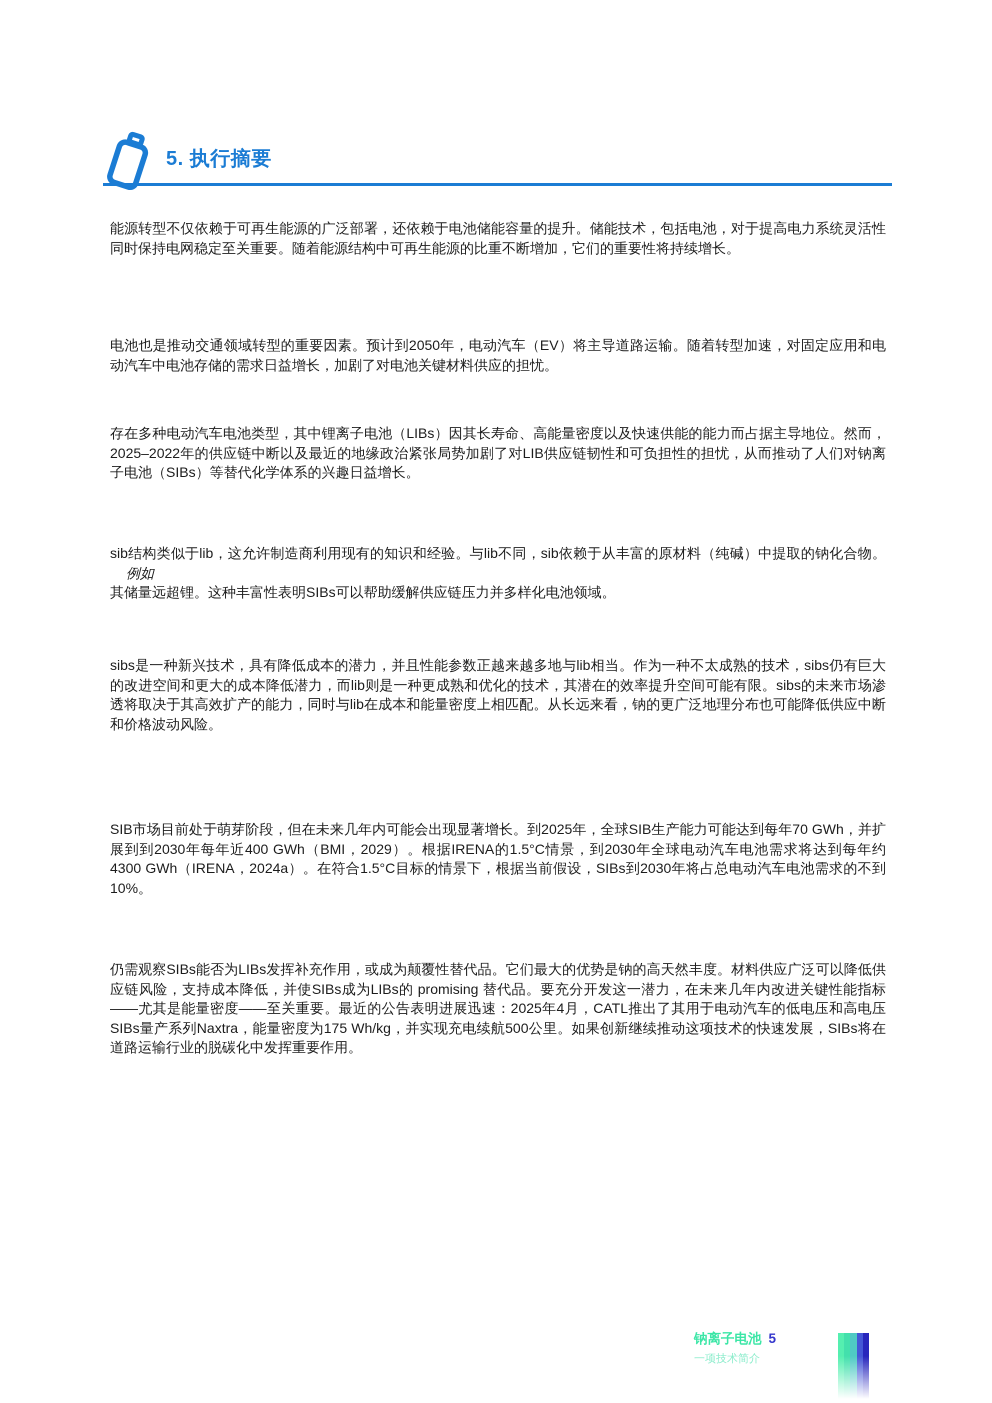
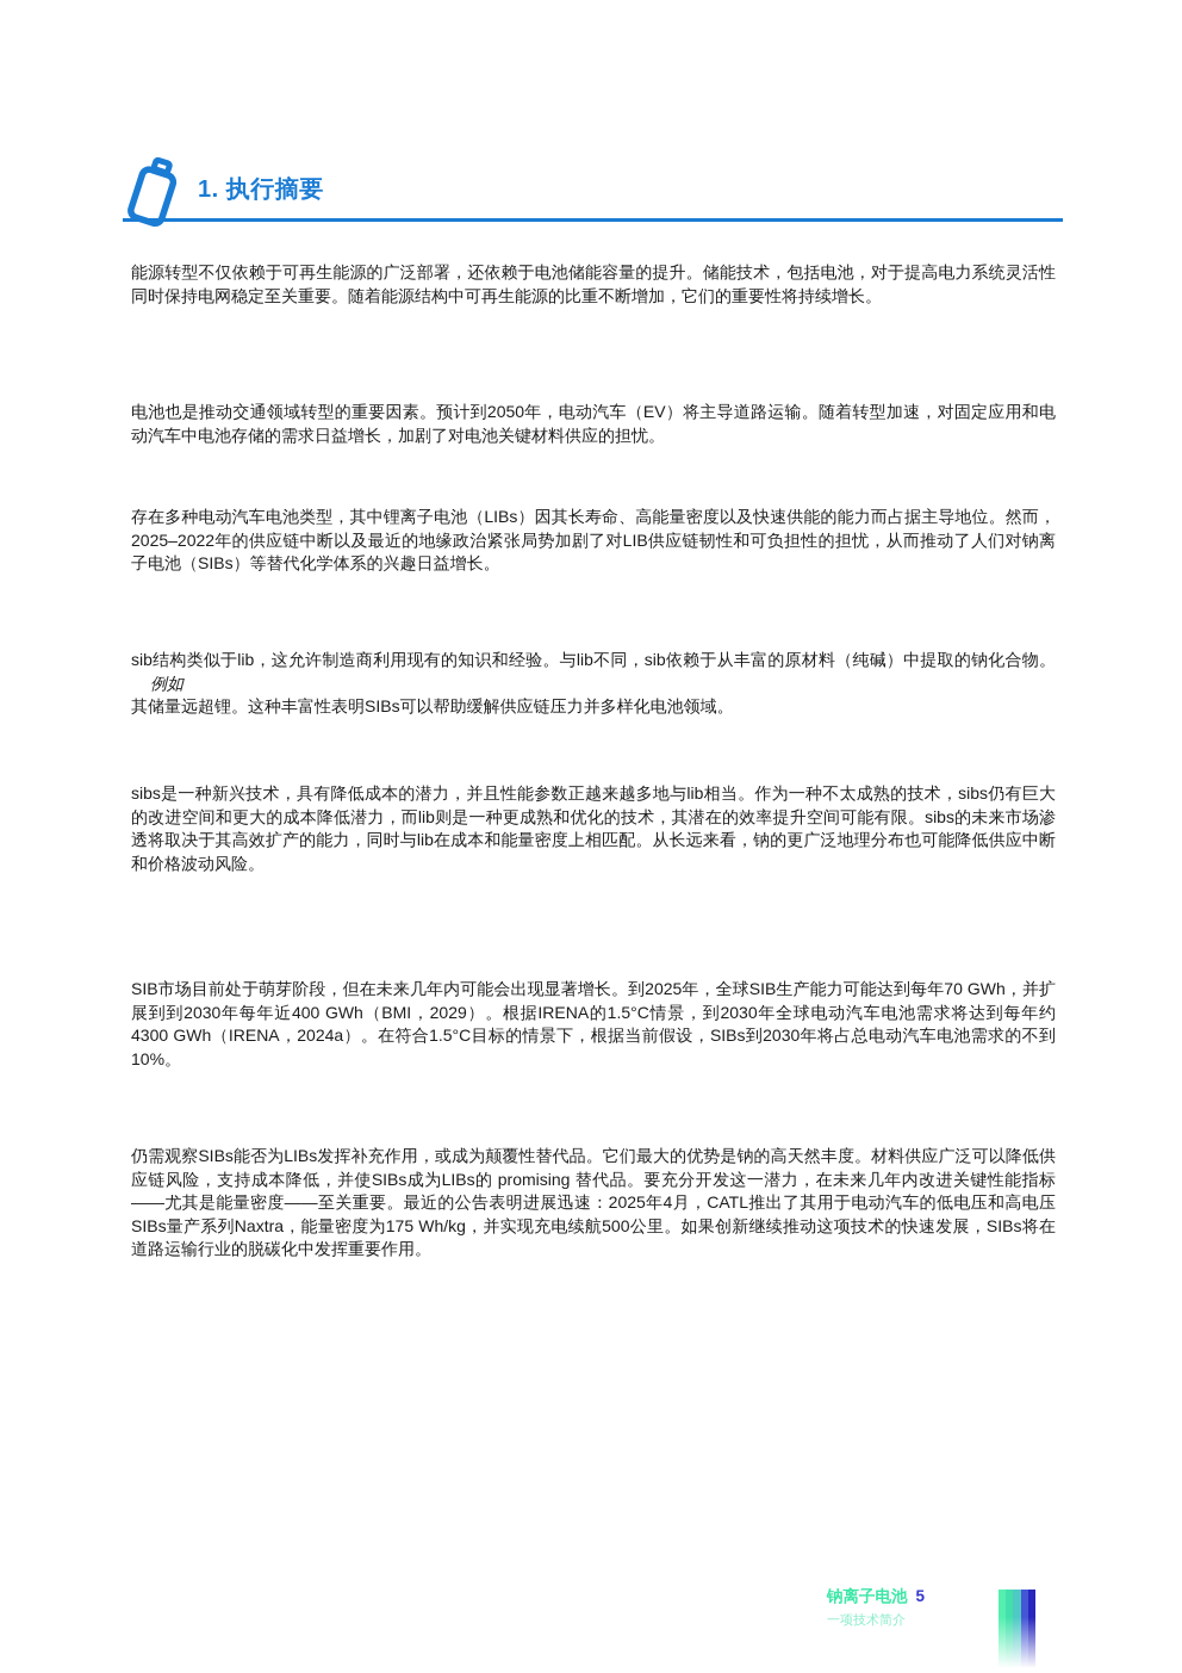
- 5. 执行摘要
+ 1. 执行摘要
  能源转型不仅依赖于可再生能源的广泛部署，还依赖于电池储能容量的提升。储能技术，包括电池，对于提高电力系统灵活性同时保持电网稳定至关重要。随着能源结构中可再生能源的比重不断增加，它们的重要性将持续增长。
  电池也是推动交通领域转型的重要因素。预计到2050年，电动汽车（EV）将主导道路运输。随着转型加速，对固定应用和电动汽车中电池存储的需求日益增长，加剧了对电池关键材料供应的担忧。
  存在多种电动汽车电池类型，其中锂离子电池（LIBs）因其长寿命、高能量密度以及快速供能的能力而占据主导地位。然而，2025–2022年的供应链中断以及最近的地缘政治紧张局势加剧了对LIB供应链韧性和可负担性的担忧，从而推动了人们对钠离子电池（SIBs）等替代化学体系的兴趣日益增长。
  sib结构类似于lib，这允许制造商利用现有的知识和经验。与lib不同，sib依赖于从丰富的原材料（纯碱）中提取的钠化合物。例如
  其储量远超锂。这种丰富性表明SIBs可以帮助缓解供应链压力并多样化电池领域。
  sibs是一种新兴技术，具有降低成本的潜力，并且性能参数正越来越多地与lib相当。作为一种不太成熟的技术，sibs仍有巨大的改进空间和更大的成本降低潜力，而lib则是一种更成熟和优化的技术，其潜在的效率提升空间可能有限。sibs的未来市场渗透将取决于其高效扩产的能力，同时与lib在成本和能量密度上相匹配。从长远来看，钠的更广泛地理分布也可能降低供应中断和价格波动风险。
  SIB市场目前处于萌芽阶段，但在未来几年内可能会出现显著增长。到2025年，全球SIB生产能力可能达到每年70 GWh，并扩展到到2030年每年近400 GWh（BMI，2029）。根据IRENA的1.5°C情景，到2030年全球电动汽车电池需求将达到每年约4300 GWh（IRENA，2024a）。在符合1.5°C目标的情景下，根据当前假设，SIBs到2030年将占总电动汽车电池需求的不到10%。
  仍需观察SIBs能否为LIBs发挥补充作用，或成为颠覆性替代品。它们最大的优势是钠的高天然丰度。材料供应广泛可以降低供应链风险，支持成本降低，并使SIBs成为LIBs的 promising 替代品。要充分开发这一潜力，在未来几年内改进关键性能指标——尤其是能量密度——至关重要。最近的公告表明进展迅速：2025年4月，CATL推出了其用于电动汽车的低电压和高电压SIBs量产系列Naxtra，能量密度为175 Wh/kg，并实现充电续航500公里。如果创新继续推动这项技术的快速发展，SIBs将在道路运输行业的脱碳化中发挥重要作用。
  钠离子电池 5
  一项技术简介
